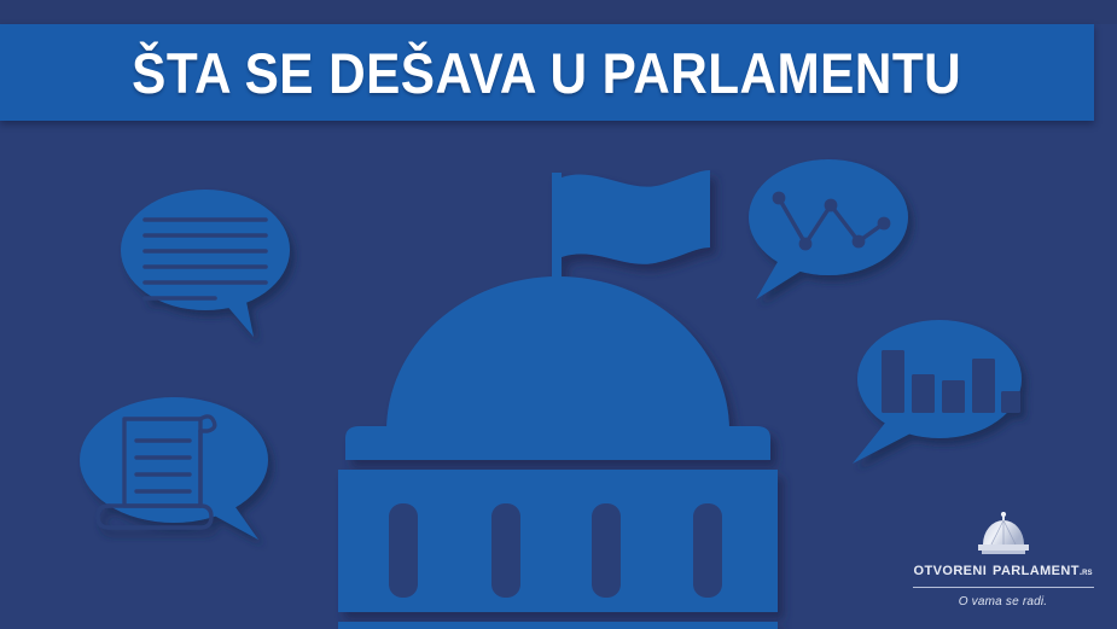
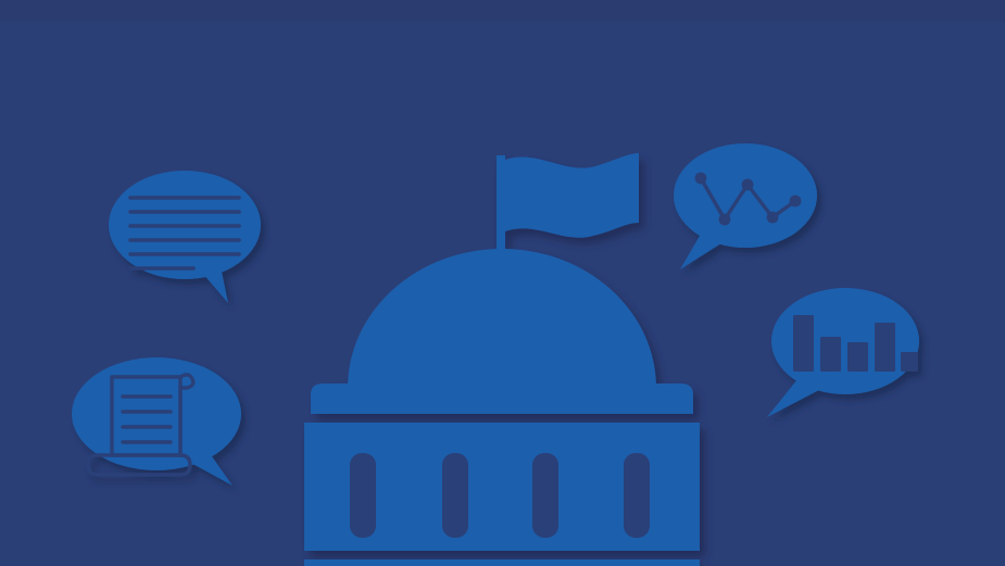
- ŠTA SE DEŠAVA U PARLAMENTU
- otvoreni parlament.rs
- O vama se radi.
